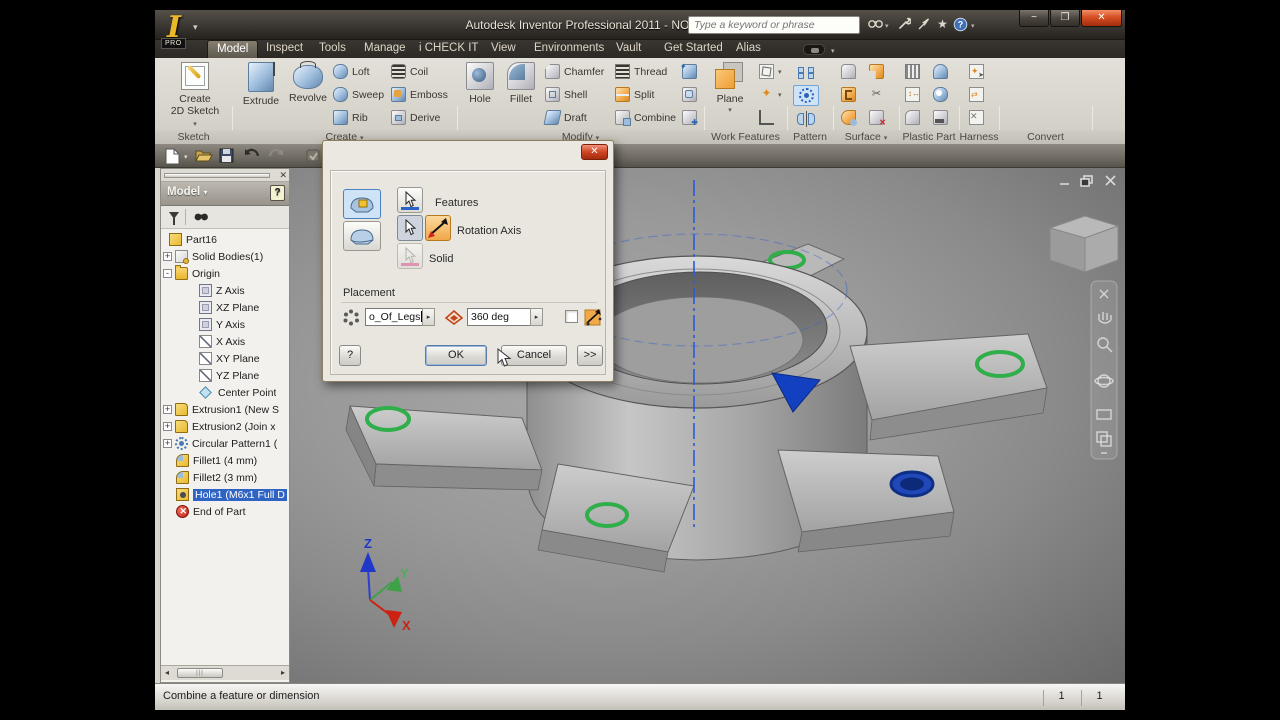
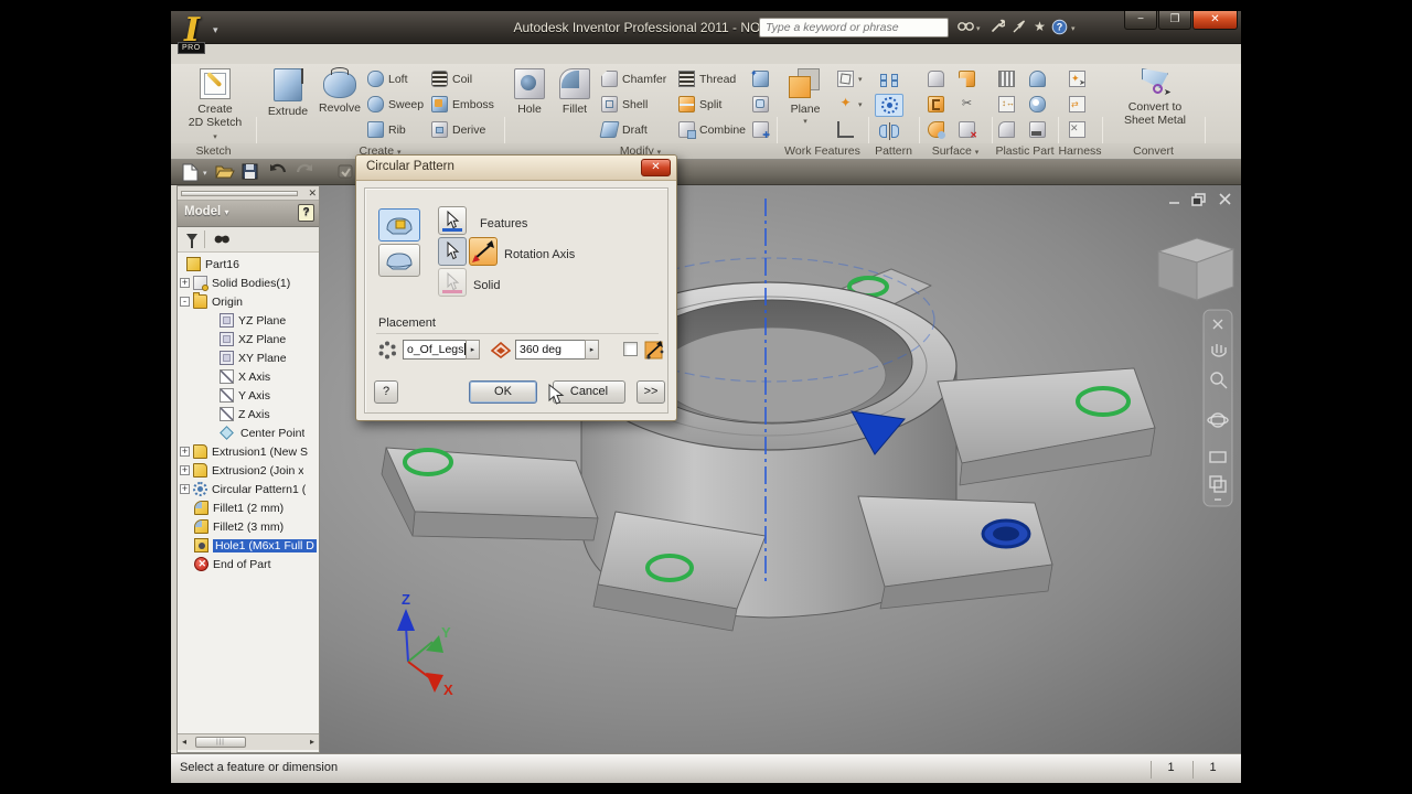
  Type a keyword or phrase
  ★
  ?
  −
  ❐
  ✕
  I
  ▾
- Model
- Inspect
- Tools
- Manage
- i CHECK IT
- View
- Environments
- Vault
- Get Started
- Alias
  Create
  2D Sketch
  Extrude
  Revolve
  Loft
  Sweep
  Rib
  Coil
  Emboss
  Derive
  Hole
  Fillet
  Chamfer
  Shell
  Draft
  Thread
  Split
  Combine
  ✦
  ✚
  Plane
  ✦
  ✂
  ✕
  ↕↔
  ✦
  ⇄
  ✕
+ ➤
+ Convert to
+ Sheet Metal
  Sketch
  Create
  Modify
  Work Features
  Pattern
  Surface
  Plastic Part
  Harness
  Convert
  ✕
  Model ▾
  ?
  Part16
  +
  Solid Bodies(1)
  -
  Origin
- Z Axis
+ YZ Plane
  XZ Plane
- Y Axis
+ XY Plane
  X Axis
- XY Plane
+ Y Axis
- YZ Plane
+ Z Axis
  Center Point
  +
  Extrusion1 (New S
  +
  Extrusion2 (Join x
  +
  Circular Pattern1 (
- Fillet1 (4 mm)
+ Fillet1 (2 mm)
  Fillet2 (3 mm)
  Hole1 (M6x1 Full D
  ✕
  End of Part
  ◂
  ▸
  Z
  Y
  X
+ Circular Pattern
  ✕
  Features
  Rotation Axis
  Solid
  Placement
  o_Of_Legs
  360 deg
  ?
  OK
  Cancel
  >>
- Combine a feature or dimension
+ Select a feature or dimension
  1
  1
